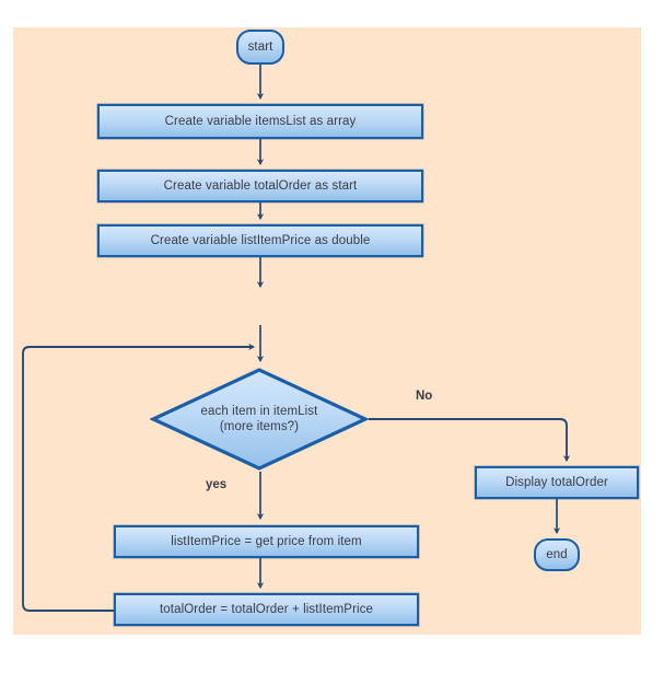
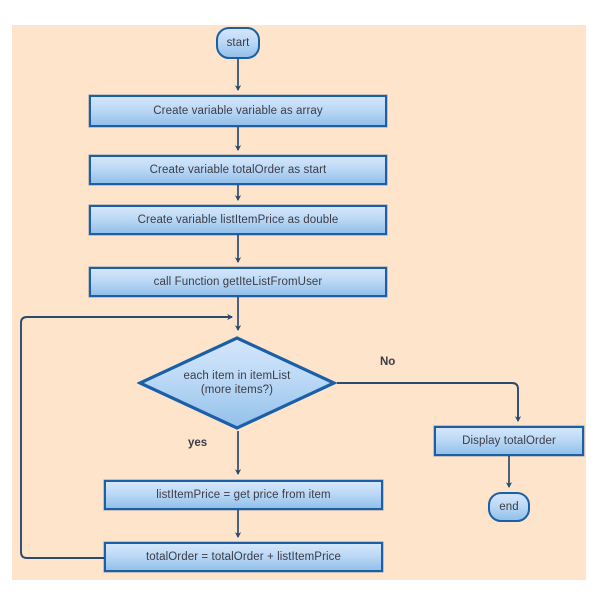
  start
- Create variable itemsList as array
+ Create variable variable as array
  Create variable totalOrder as start
  Create variable listItemPrice as double
+ call Function getIteListFromUser
  each item in itemList
  (more items?)
  No
  yes
  listItemPrice = get price from item
  totalOrder = totalOrder + listItemPrice
  Display totalOrder
  end
